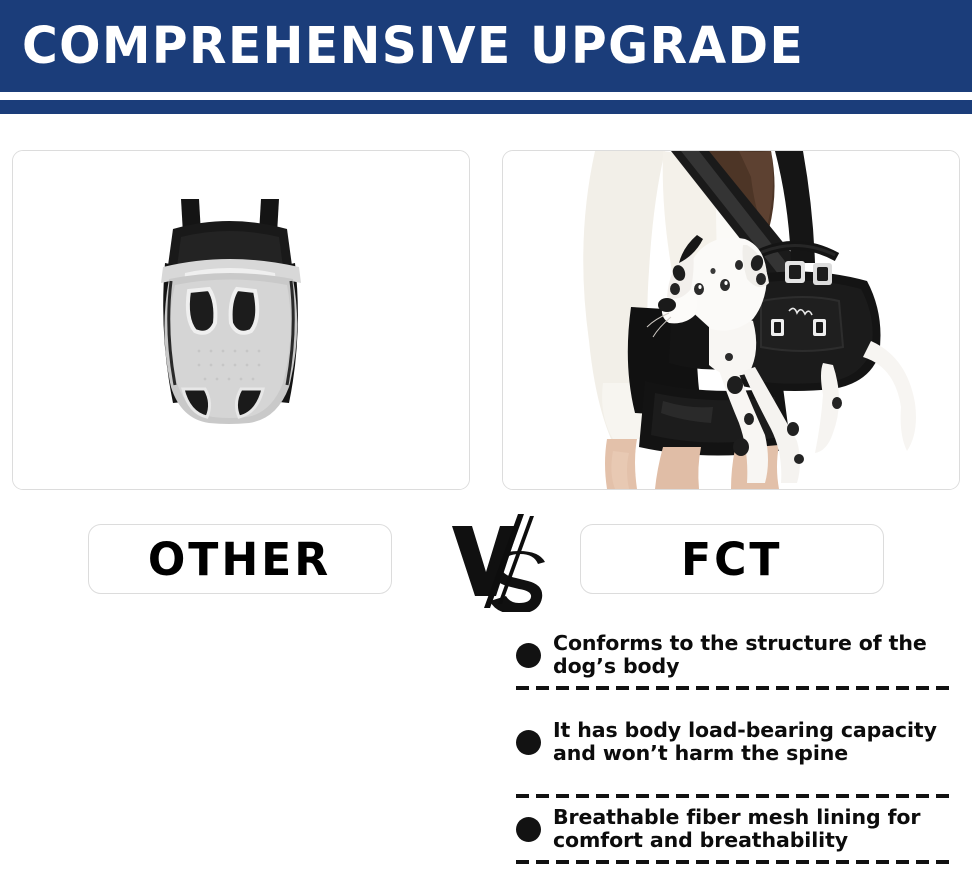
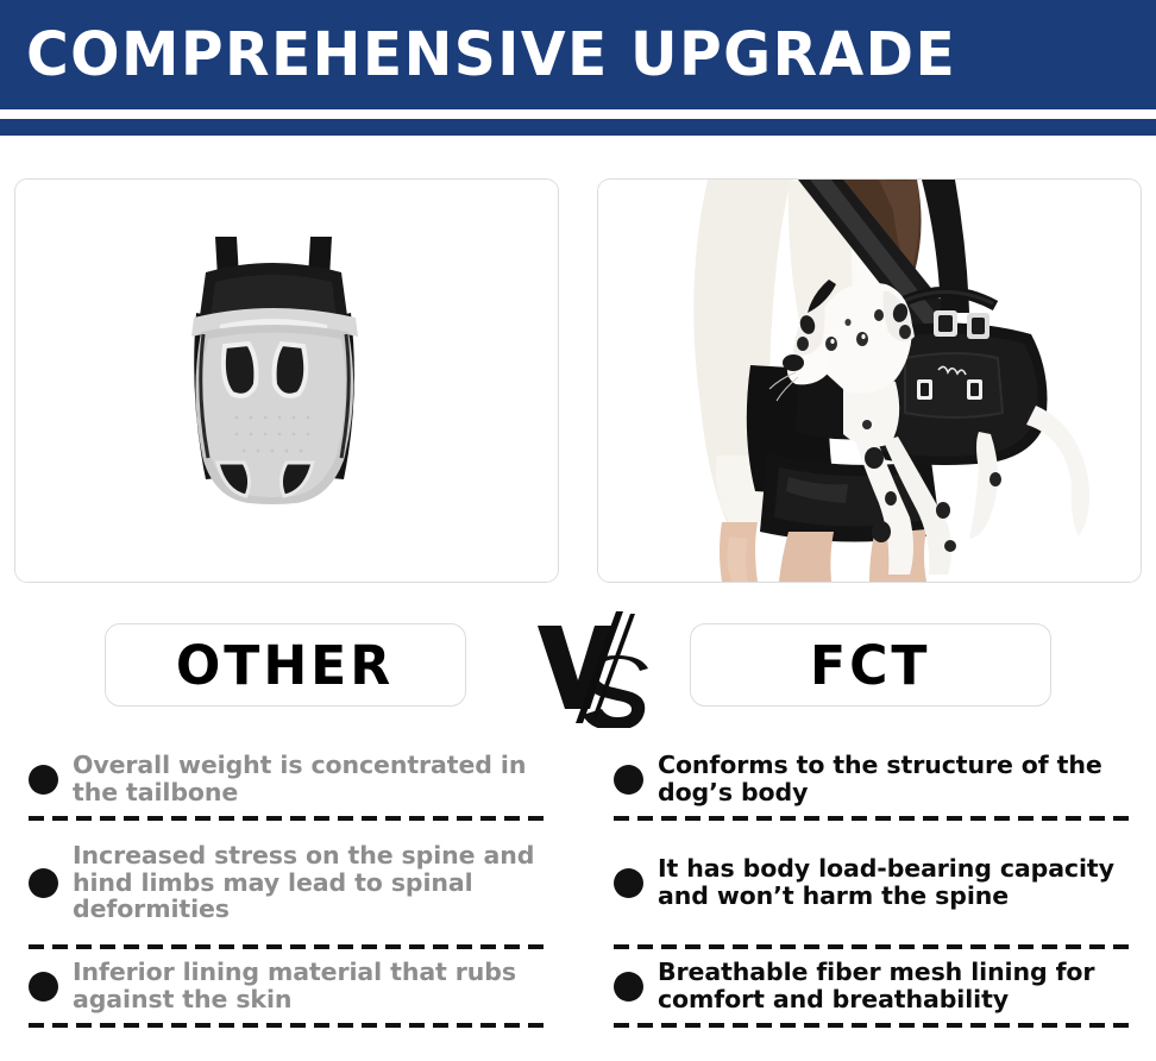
  COMPREHENSIVE UPGRADE
  OTHER
  FCT
+ Overall weight is concentrated in the tailbone
+ Increased stress on the spine and hind limbs may lead to spinal deformities
+ Inferior lining material that rubs against the skin
  Conforms to the structure of the dog’s body
  It has body load-bearing capacity and won’t harm the spine
  Breathable fiber mesh lining for comfort and breathability
